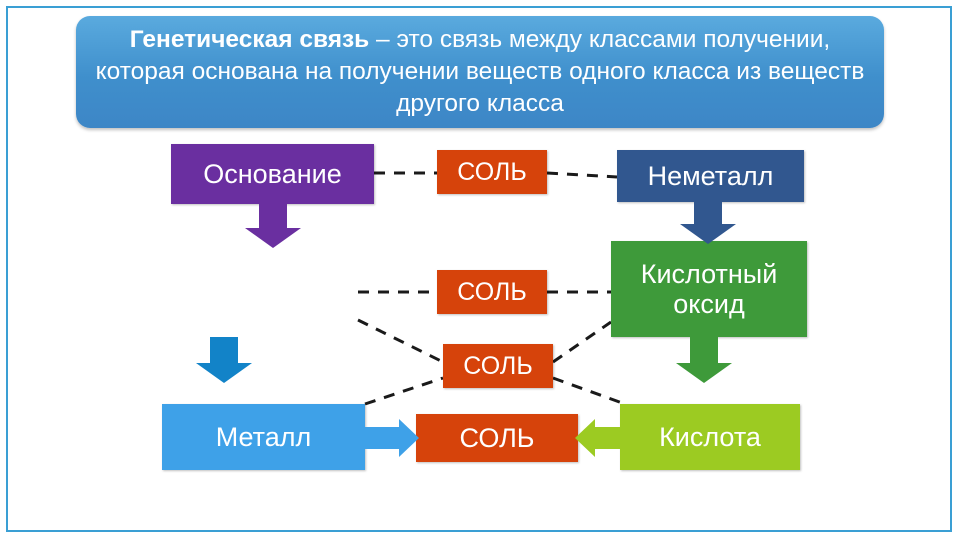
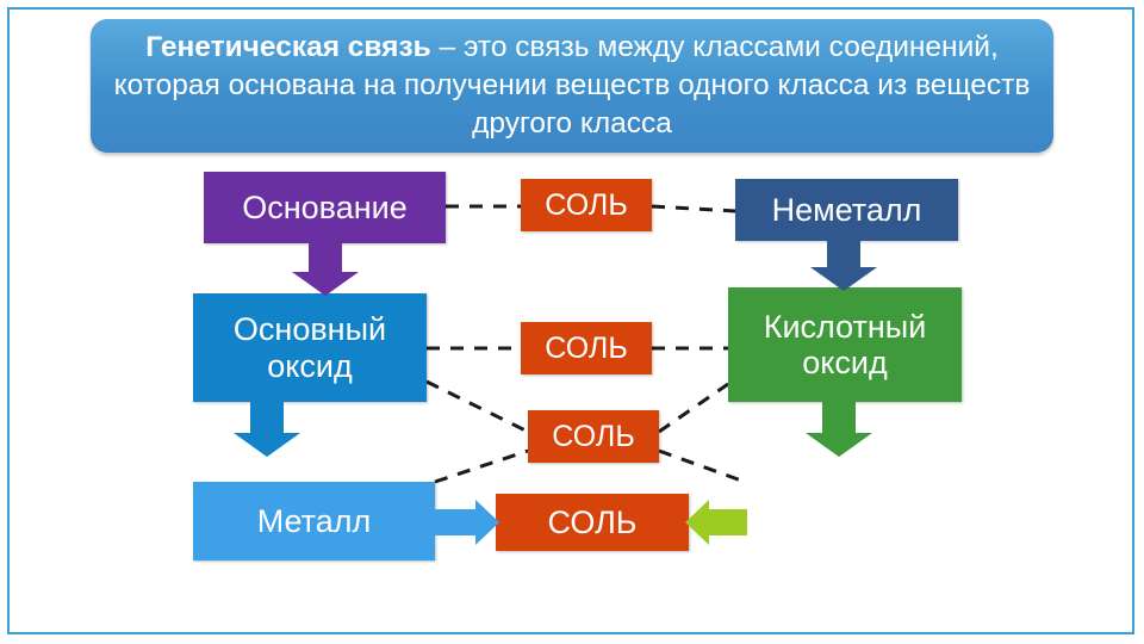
- Генетическая связь – это связь между классами получении, которая основана на получении веществ одного класса из веществ другого класса
+ Генетическая связь – это связь между классами соединений, которая основана на получении веществ одного класса из веществ другого класса
  Основание
  Неметалл
+ Основный оксид
  Кислотный оксид
  Металл
- Кислота
  СОЛЬ
  СОЛЬ
  СОЛЬ
  СОЛЬ
